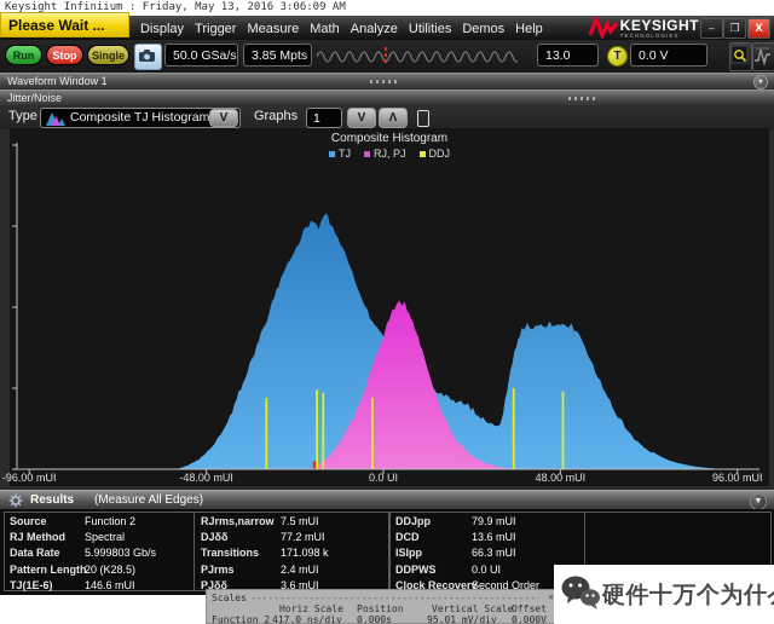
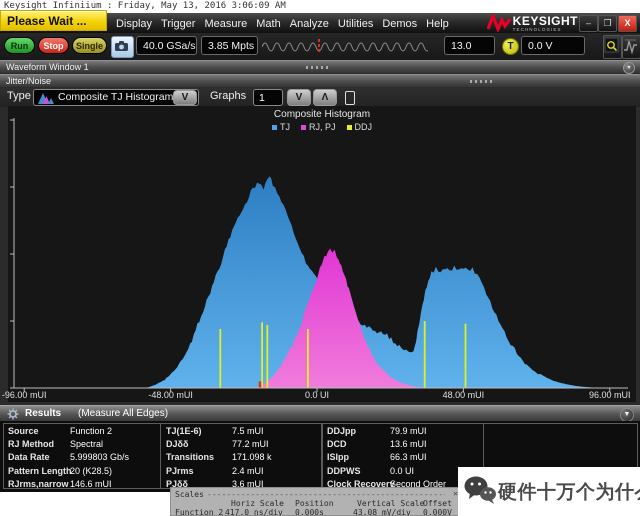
  Keysight Infiniium : Friday, May 13, 2016 3:06:09 AM
  Display Trigger Measure Math Analyze Utilities Demos Help
  KEYSIGHT
  –
  ❐
  X
  Please Wait ...
  Run
  Stop
  Single
- 50.0 GSa/s
+ 40.0 GSa/s
  3.85 Mpts
  T
  0.0 V
  Waveform Window 1
  Jitter/Noise
  Type
  Composite TJ Histogram
  V
  Graphs
  1
  V
  Λ
  Composite Histogram
  TJ
  RJ, PJ
  DDJ
  -96.00 mUI
  -48.00 mUI
  0.0 UI
  48.00 mUI
  96.00 mUI
  Results
  (Measure All Edges)
  Source
  Function 2
  RJ Method
  Spectral
  Data Rate
  5.999803 Gb/s
  Pattern Length
  20 (K28.5)
- TJ(1E-6)
+ RJrms,narrow
  146.6 mUI
- RJrms,narrow
+ TJ(1E-6)
  7.5 mUI
  DJδδ
  77.2 mUI
  Transitions
  171.098 k
  PJrms
  2.4 mUI
  PJδδ
  3.6 mUI
  DDJpp
  79.9 mUI
  DCD
  13.6 mUI
  ISIpp
  66.3 mUI
  DDPWS
  0.0 UI
  Clock Recovery
  Second Order
  Scales
  -------------------------------------------------
  ✕
  Horiz Scale
  Position
  Vertical Scale
  Offset
  Function 2
  417.0 ns/div
  0.000s
- 95.01 mV/div
+ 43.08 mV/div
  0.000V
  硬件十万个为什
